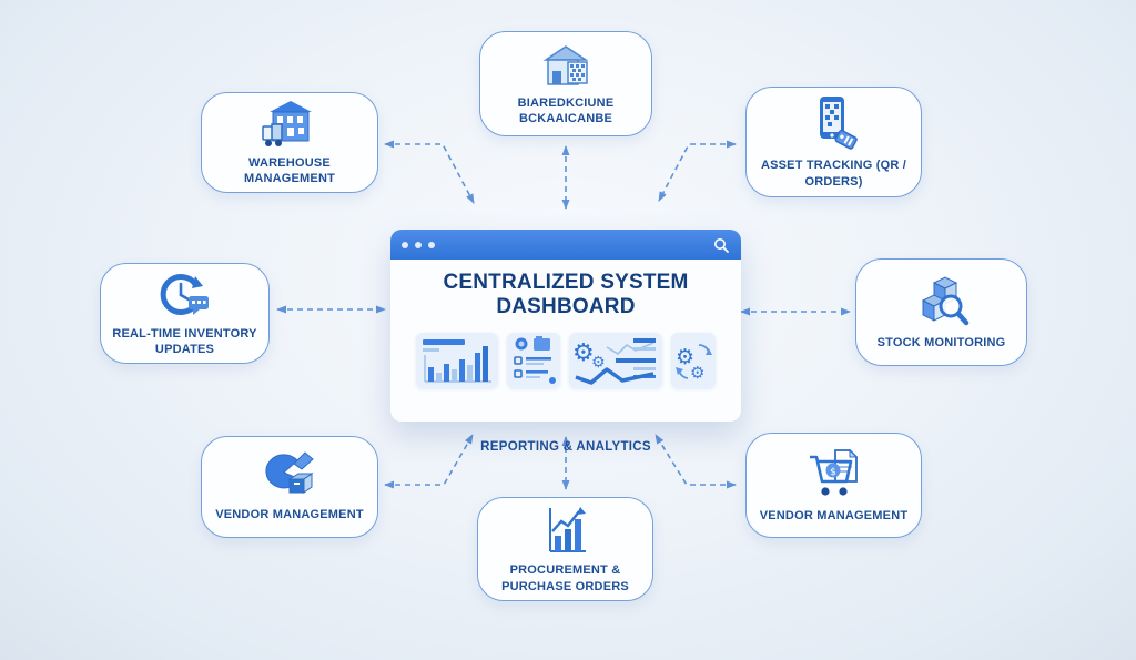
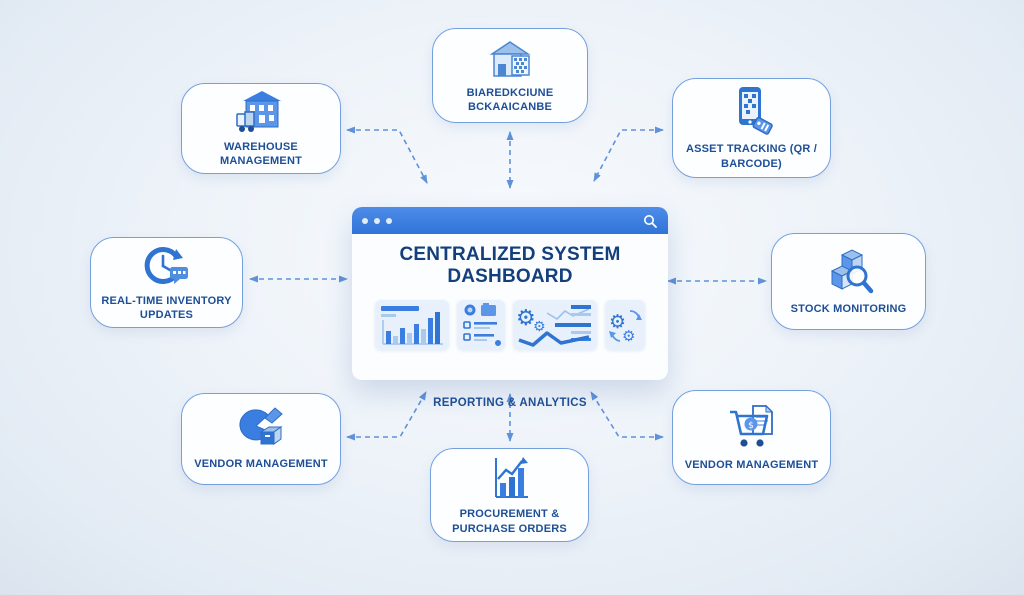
  BIAREDKCIUNE BCKAAICANBE
  WAREHOUSE MANAGEMENT
- ASSET TRACKING (QR / ORDERS)
+ ASSET TRACKING (QR / BARCODE)
  REAL-TIME INVENTORY UPDATES
  STOCK MONITORING
  VENDOR MANAGEMENT
  PROCUREMENT & PURCHASE ORDERS
  $
  VENDOR MANAGEMENT
  CENTRALIZED SYSTEM DASHBOARD
  ⚙
  ⚙
  ⚙
  ⚙
  REPORTING & ANALYTICS
